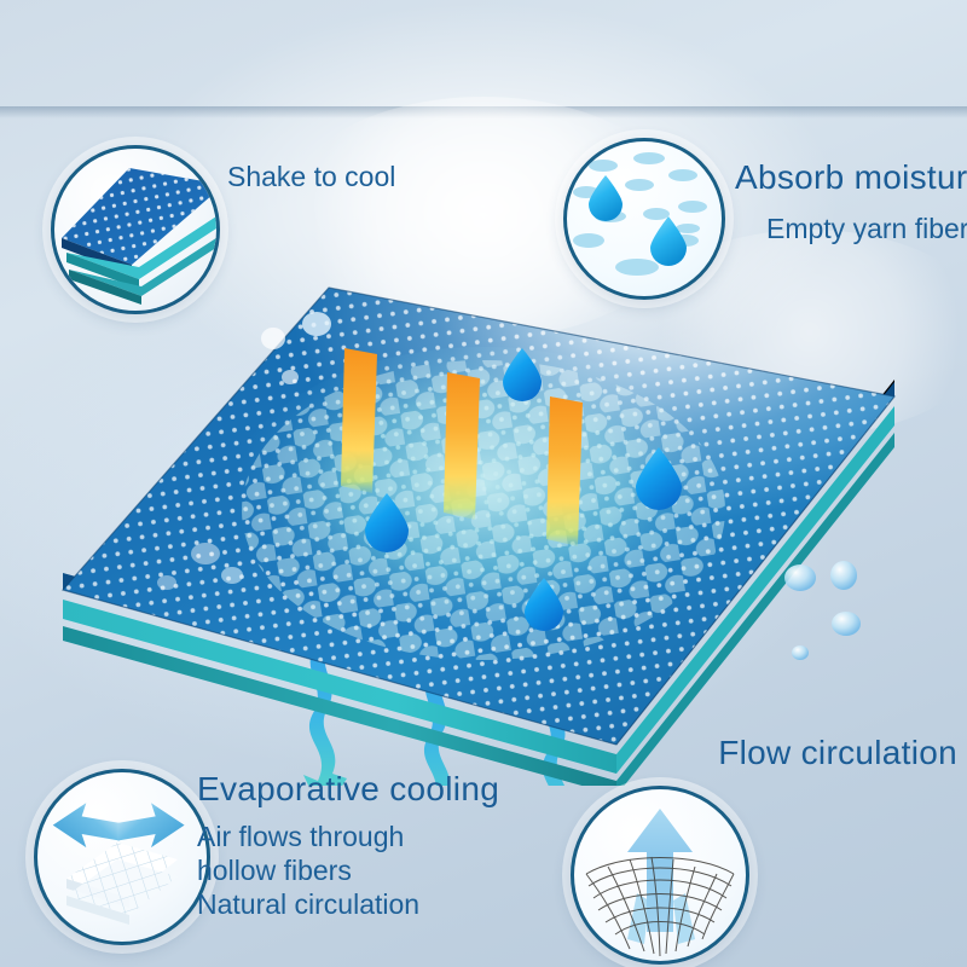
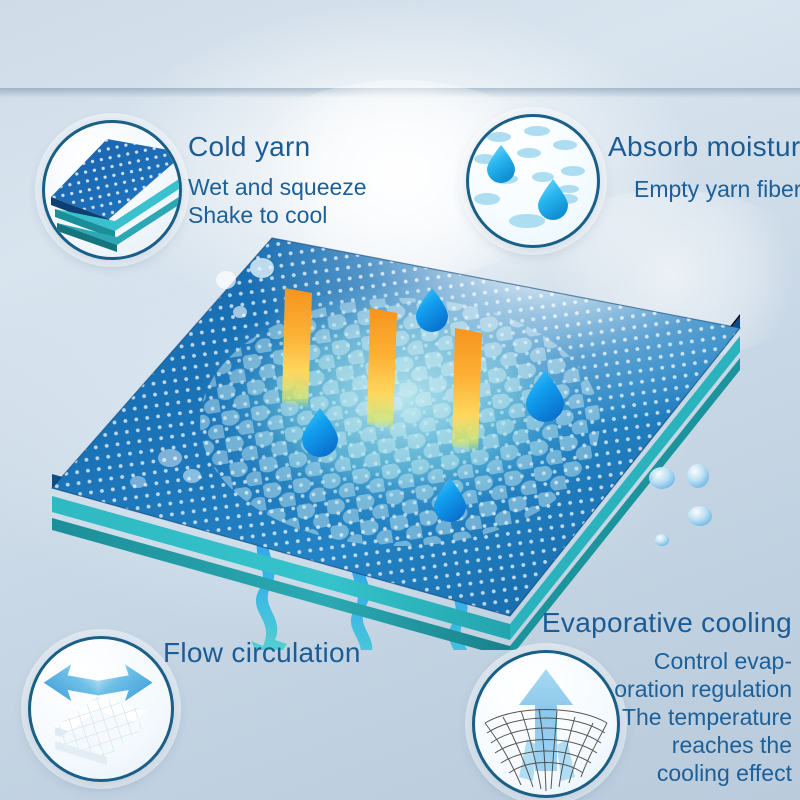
+ Cold yarn
+ Wet and squeeze
  Shake to cool
  Absorb moistur
  Empty yarn fiber
- Evaporative cooling
+ Flow circulation
- Air flows through
- hollow fibers
- Natural circulation
- Flow circulation
+ Evaporative cooling
+ Control evap-
+ oration regulation
+ The temperature
+ reaches the
+ cooling effect
